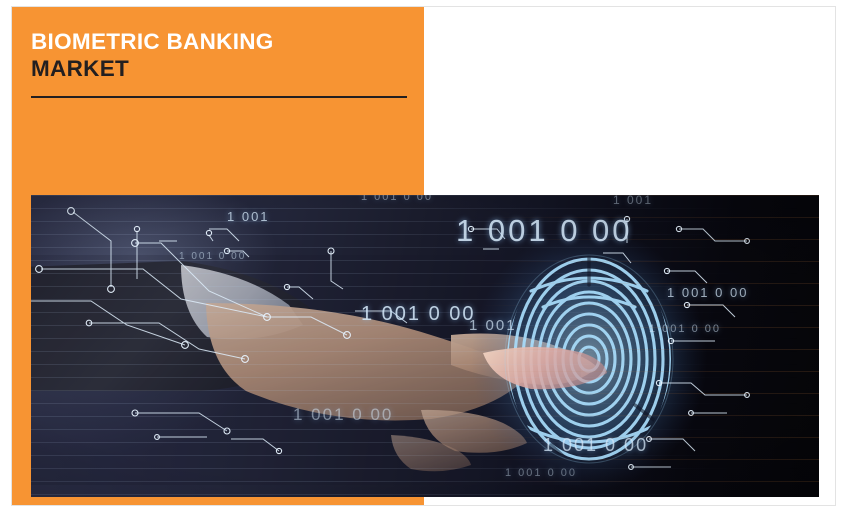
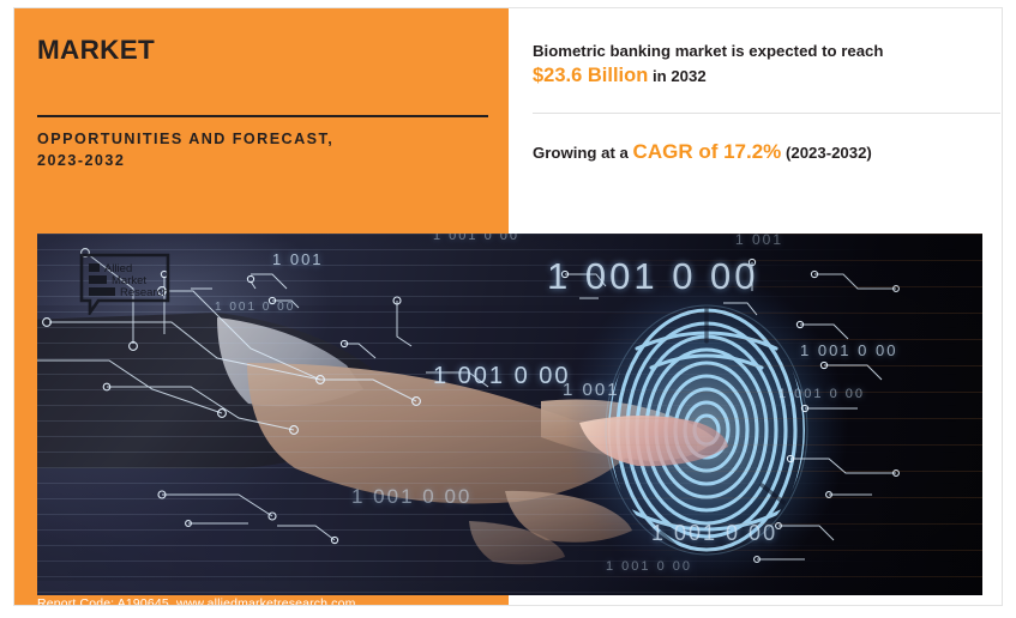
- BIOMETRIC BANKING
  MARKET
+ OPPORTUNITIES AND FORECAST,
+ 2023-2032
+ Biometric banking market is expected to reach
+ $23.6 Billion in 2032
+ Growing at a CAGR of 17.2% (2023-2032)
+ Allied
+ Market
+ Research
+ Report Code: A190645, www.alliedmarketresearch.com
